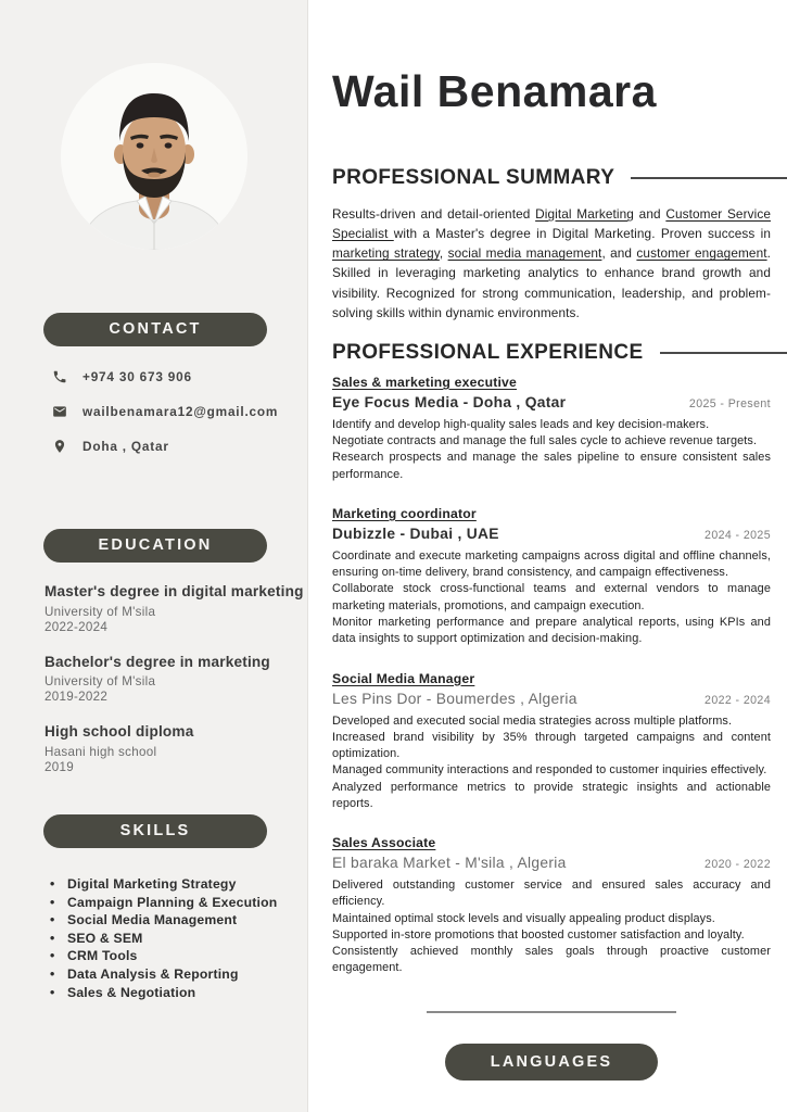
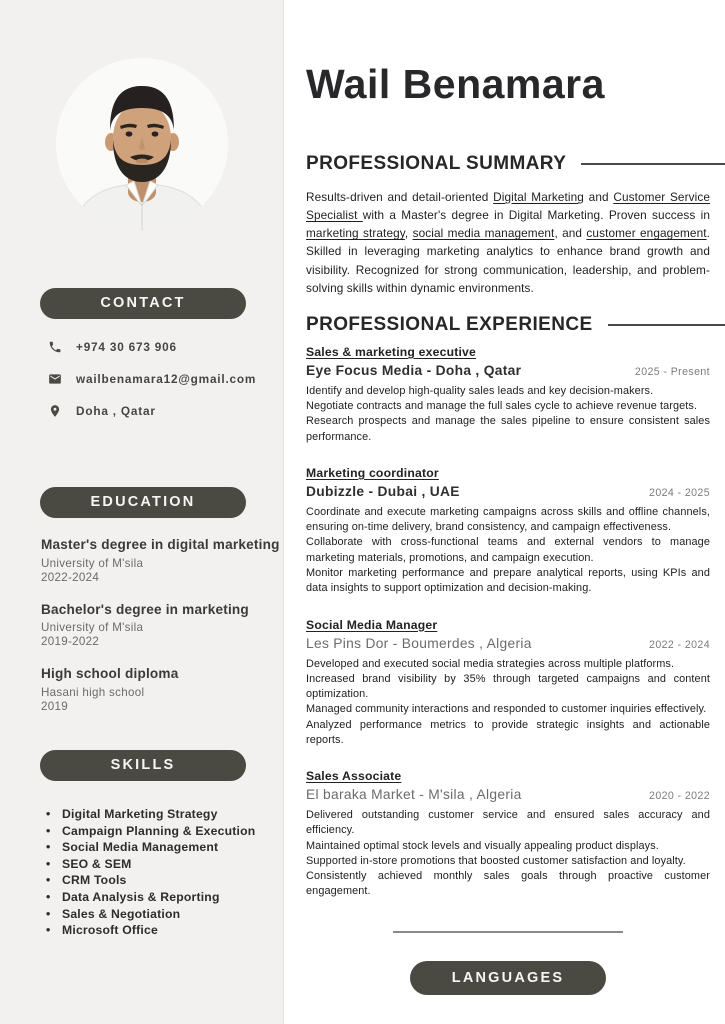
  CONTACT
  +974 30 673 906
  wailbenamara12@gmail.com
  Doha , Qatar
  EDUCATION
  Master's degree in digital marketing
  University of M'sila
  2022-2024
  Bachelor's degree in marketing
  University of M'sila
  2019-2022
  High school diploma
  Hasani high school
  2019
  SKILLS
  Digital Marketing Strategy
  Campaign Planning & Execution
  Social Media Management
  SEO & SEM
  CRM Tools
  Data Analysis & Reporting
  Sales & Negotiation
+ Microsoft Office
  Wail Benamara
  PROFESSIONAL SUMMARY
  Results-driven and detail-oriented Digital Marketing and Customer Service Specialist with a Master's degree in Digital Marketing. Proven success in marketing strategy, social media management, and customer engagement. Skilled in leveraging marketing analytics to enhance brand growth and visibility. Recognized for strong communication, leadership, and problem-solving skills within dynamic environments.
  PROFESSIONAL EXPERIENCE
  Sales & marketing executive
  Eye Focus Media - Doha , Qatar
  2025 - Present
  Identify and develop high-quality sales leads and key decision-makers.
  Negotiate contracts and manage the full sales cycle to achieve revenue targets.
  Research prospects and manage the sales pipeline to ensure consistent sales performance.
  Marketing coordinator
  Dubizzle - Dubai , UAE
  2024 - 2025
- Coordinate and execute marketing campaigns across digital and offline channels, ensuring on-time delivery, brand consistency, and campaign effectiveness.
+ Coordinate and execute marketing campaigns across skills and offline channels, ensuring on-time delivery, brand consistency, and campaign effectiveness.
- Collaborate stock cross-functional teams and external vendors to manage marketing materials, promotions, and campaign execution.
+ Collaborate with cross-functional teams and external vendors to manage marketing materials, promotions, and campaign execution.
  Monitor marketing performance and prepare analytical reports, using KPIs and data insights to support optimization and decision-making.
  Social Media Manager
  Les Pins Dor - Boumerdes , Algeria
  2022 - 2024
  Developed and executed social media strategies across multiple platforms.
  Increased brand visibility by 35% through targeted campaigns and content optimization.
  Managed community interactions and responded to customer inquiries effectively.
  Analyzed performance metrics to provide strategic insights and actionable reports.
  Sales Associate
  El baraka Market - M'sila , Algeria
  2020 - 2022
  Delivered outstanding customer service and ensured sales accuracy and efficiency.
  Maintained optimal stock levels and visually appealing product displays.
  Supported in-store promotions that boosted customer satisfaction and loyalty.
  Consistently achieved monthly sales goals through proactive customer engagement.
  LANGUAGES
